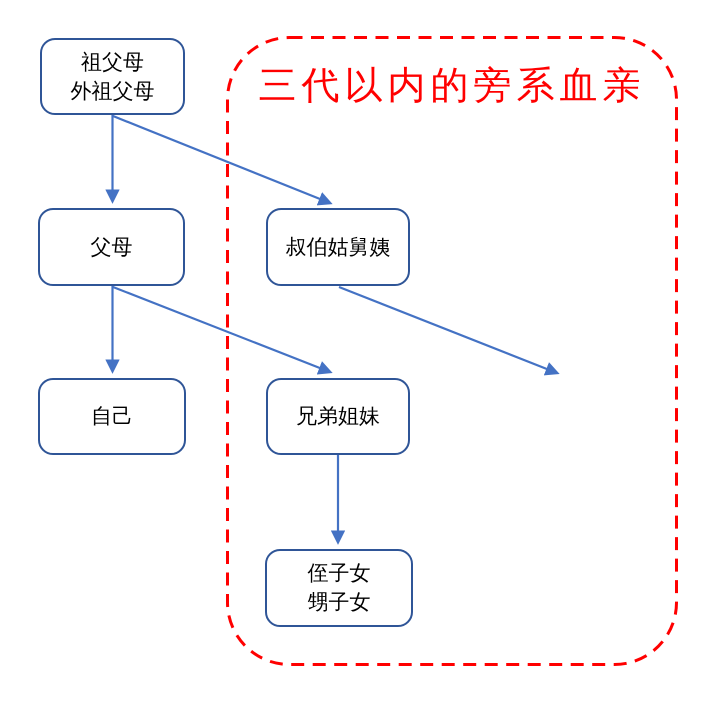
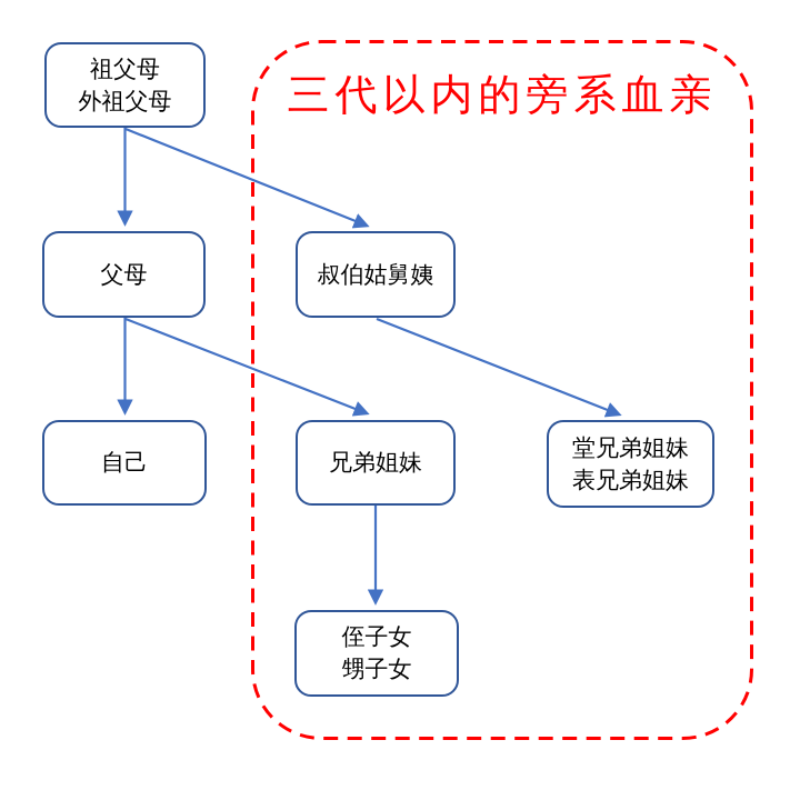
  三代以内的旁系血亲
  祖父母
  外祖父母
  父母
  叔伯姑舅姨
  自己
  兄弟姐妹
+ 堂兄弟姐妹
+ 表兄弟姐妹
  侄子女
  甥子女
